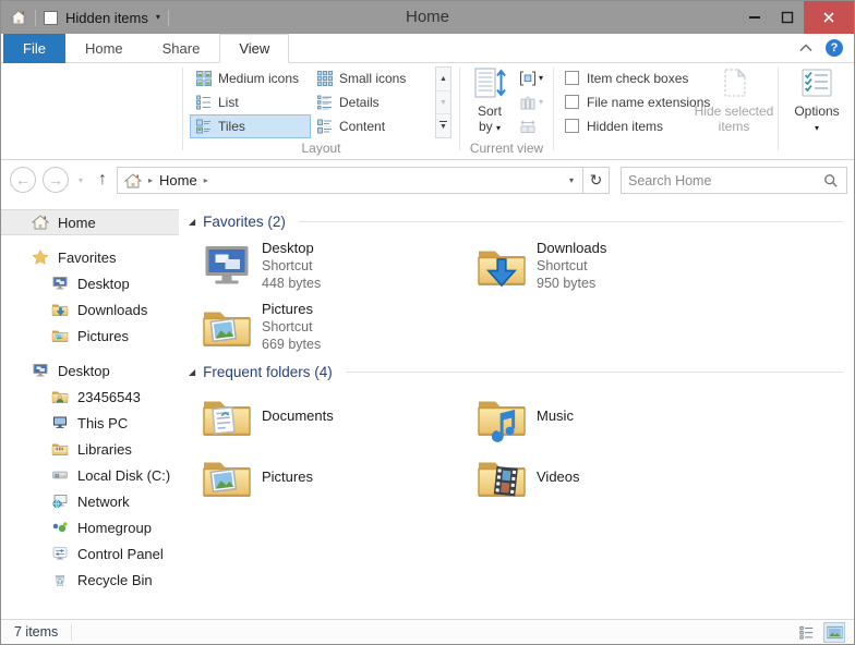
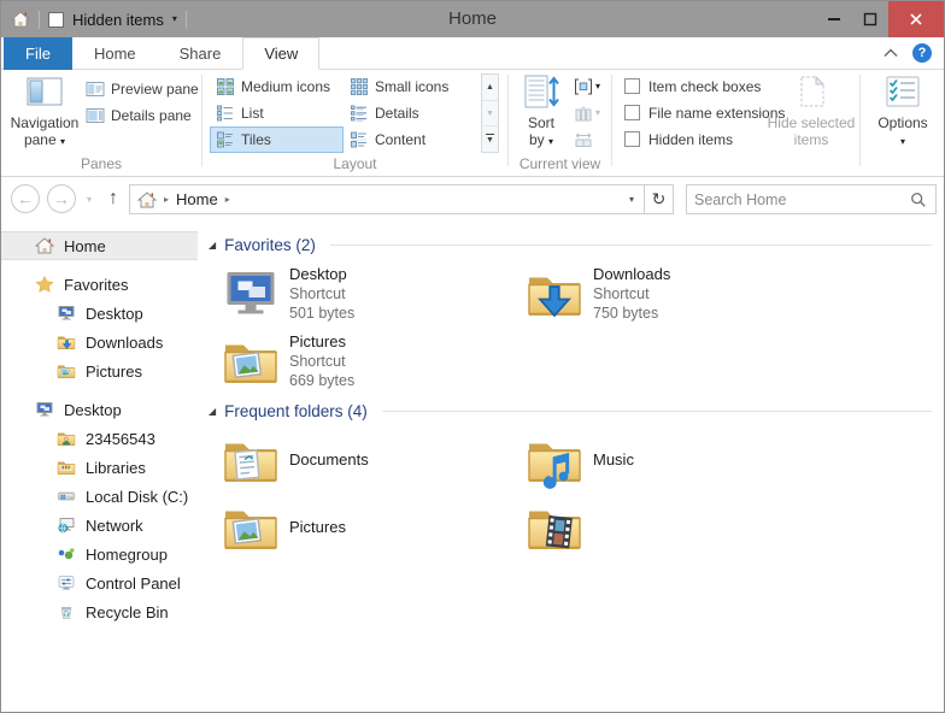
  Home
  Hidden items
  ▾
  File
  Home
  Share
  View
  ?
+ Navigation
+ pane ▾
+ Preview pane
+ Details pane
+ Panes
  Medium icons
  List
  Tiles
  Small icons
  Details
  Content
  Layout
  Sort
  by ▾
  ▾
  ▾
  Current view
  Item check boxes
  File name extensions
  Hidden items
  Hide selected
  items
  Options
  ▾
  ←
  →
  ▾
  ↑
  ▸
  Home
  ▸
  ▾
  ↻
  Search Home
  Home
  Favorites
  Desktop
  Downloads
  Pictures
  Desktop
  23456543
- This PC
  Libraries
  Local Disk (C:)
  Network
  Homegroup
  Control Panel
  Recycle Bin
  ◢
  Favorites (2)
  Desktop
  Shortcut
- 448 bytes
+ 501 bytes
  Downloads
  Shortcut
- 950 bytes
+ 750 bytes
  Pictures
  Shortcut
  669 bytes
  ◢
  Frequent folders (4)
  Documents
  Music
  Pictures
- Videos
- 7 items
